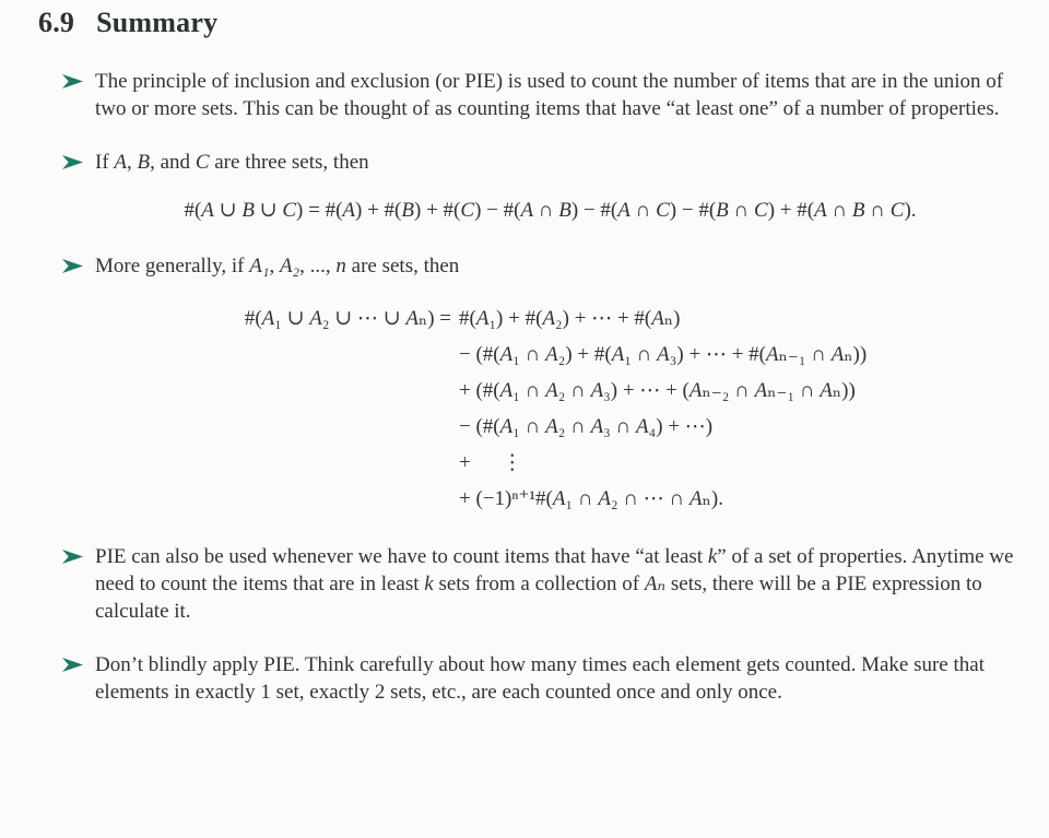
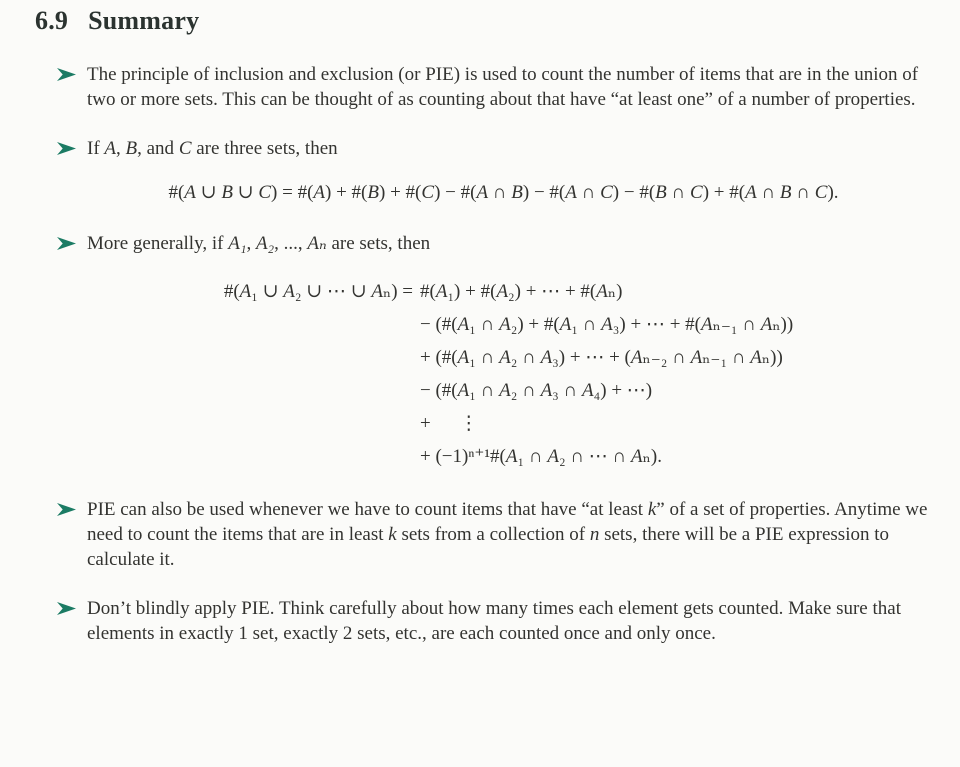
  6.9
  Summary
- The principle of inclusion and exclusion (or PIE) is used to count the number of items that are in the union of two or more sets. This can be thought of as counting items that have “at least one” of a number of properties.
+ The principle of inclusion and exclusion (or PIE) is used to count the number of items that are in the union of two or more sets. This can be thought of as counting about that have “at least one” of a number of properties.
  If A, B, and C are three sets, then
  #(A ∪ B ∪ C) = #(A) + #(B) + #(C) − #(A ∩ B) − #(A ∩ C) − #(B ∩ C) + #(A ∩ B ∩ C).
- More generally, if A₁, A₂, ..., n are sets, then
+ More generally, if A₁, A₂, ..., Aₙ are sets, then
  #(A₁ ∪ A₂ ∪ ⋯ ∪ Aₙ) =
  #(A₁) + #(A₂) + ⋯ + #(Aₙ)
  − (#(A₁ ∩ A₂) + #(A₁ ∩ A₃) + ⋯ + #(Aₙ₋₁ ∩ Aₙ))
  + (#(A₁ ∩ A₂ ∩ A₃) + ⋯ + (Aₙ₋₂ ∩ Aₙ₋₁ ∩ Aₙ))
  − (#(A₁ ∩ A₂ ∩ A₃ ∩ A₄) + ⋯)
  + ⋮
  + (−1)ⁿ⁺¹#(A₁ ∩ A₂ ∩ ⋯ ∩ Aₙ).
- PIE can also be used whenever we have to count items that have “at least k” of a set of properties. Anytime we need to count the items that are in least k sets from a collection of Aₙ sets, there will be a PIE expression to calculate it.
+ PIE can also be used whenever we have to count items that have “at least k” of a set of properties. Anytime we need to count the items that are in least k sets from a collection of n sets, there will be a PIE expression to calculate it.
  Don’t blindly apply PIE. Think carefully about how many times each element gets counted. Make sure that elements in exactly 1 set, exactly 2 sets, etc., are each counted once and only once.
